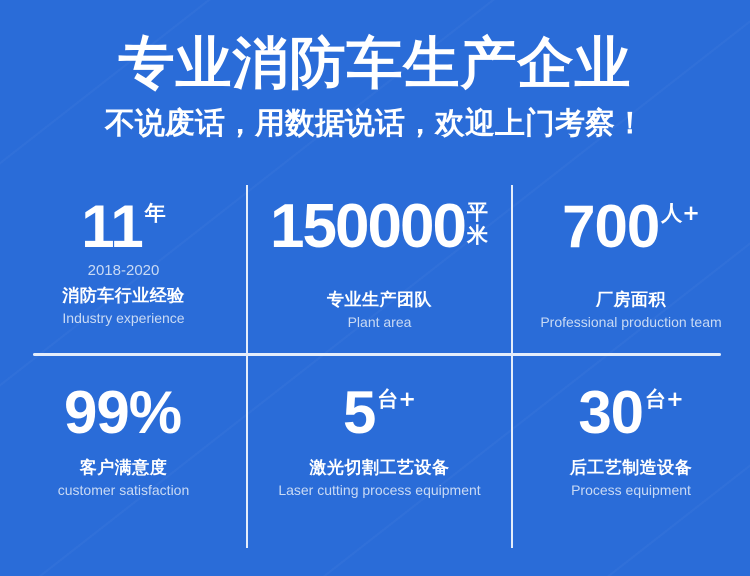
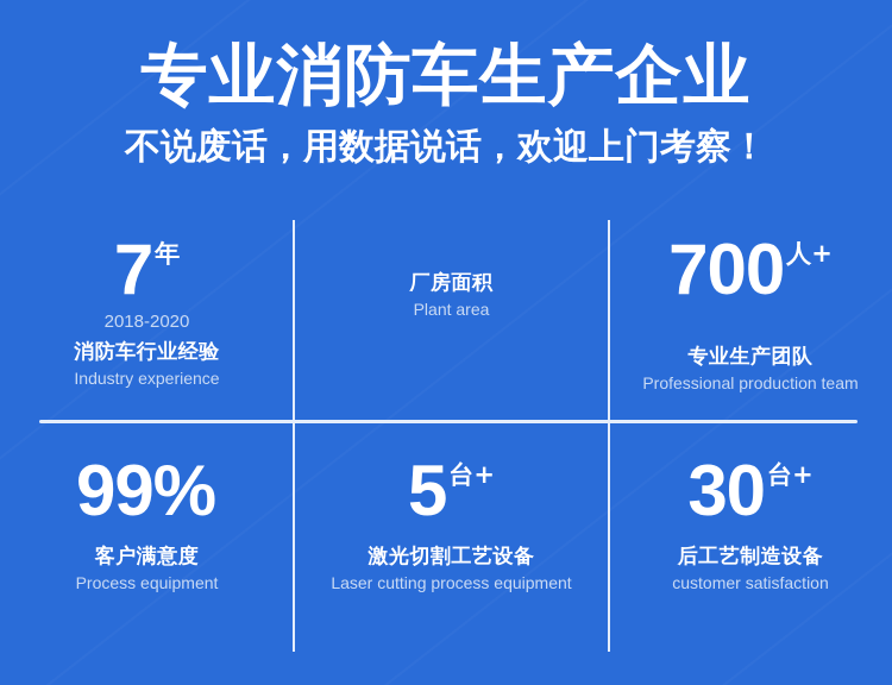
  专业消防车生产企业
  不说废话，用数据说话，欢迎上门考察！
- 11
+ 7
  年
  2018-2020
  消防车行业经验
  Industry experience
- 150000
- 平米
- 专业生产团队
+ 厂房面积
  Plant area
  700
  人+
- 厂房面积
+ 专业生产团队
  Professional production team
  99%
  客户满意度
- customer satisfaction
+ Process equipment
  5
  台+
  激光切割工艺设备
  Laser cutting process equipment
  30
  台+
  后工艺制造设备
- Process equipment
+ customer satisfaction
